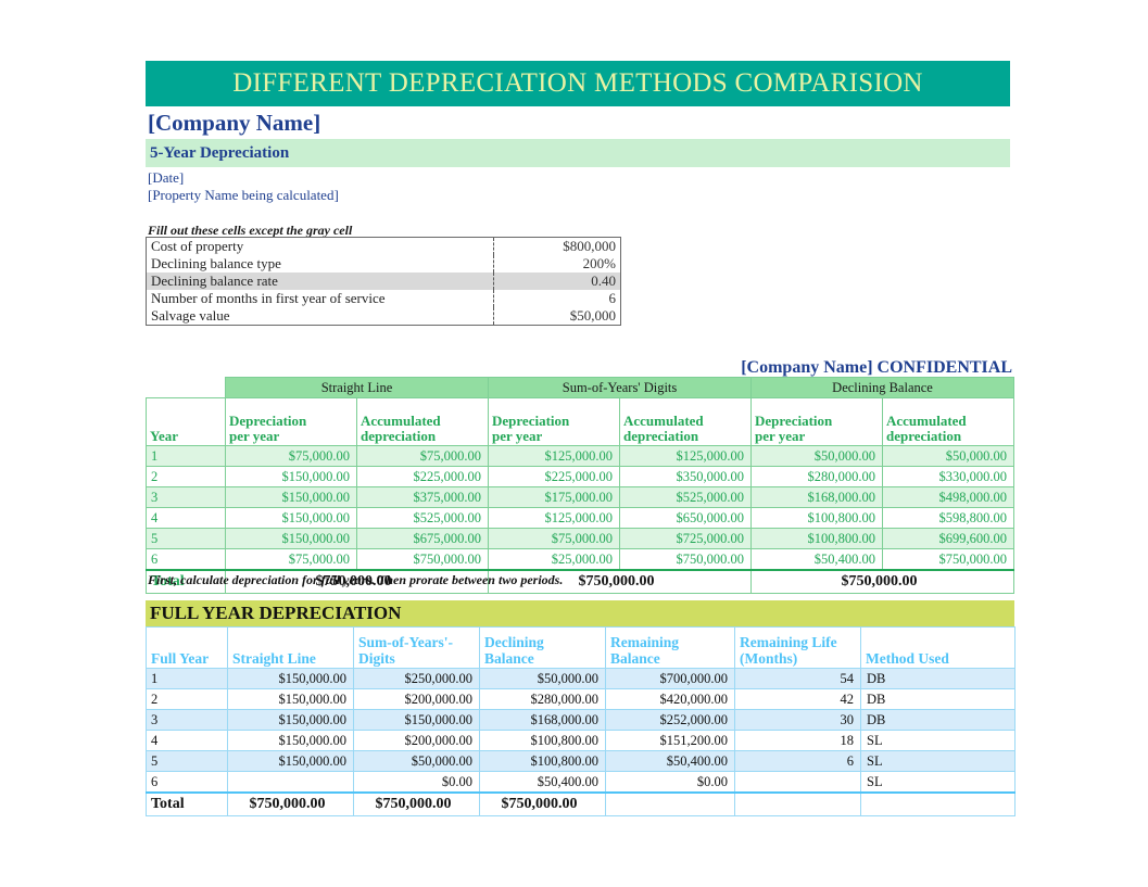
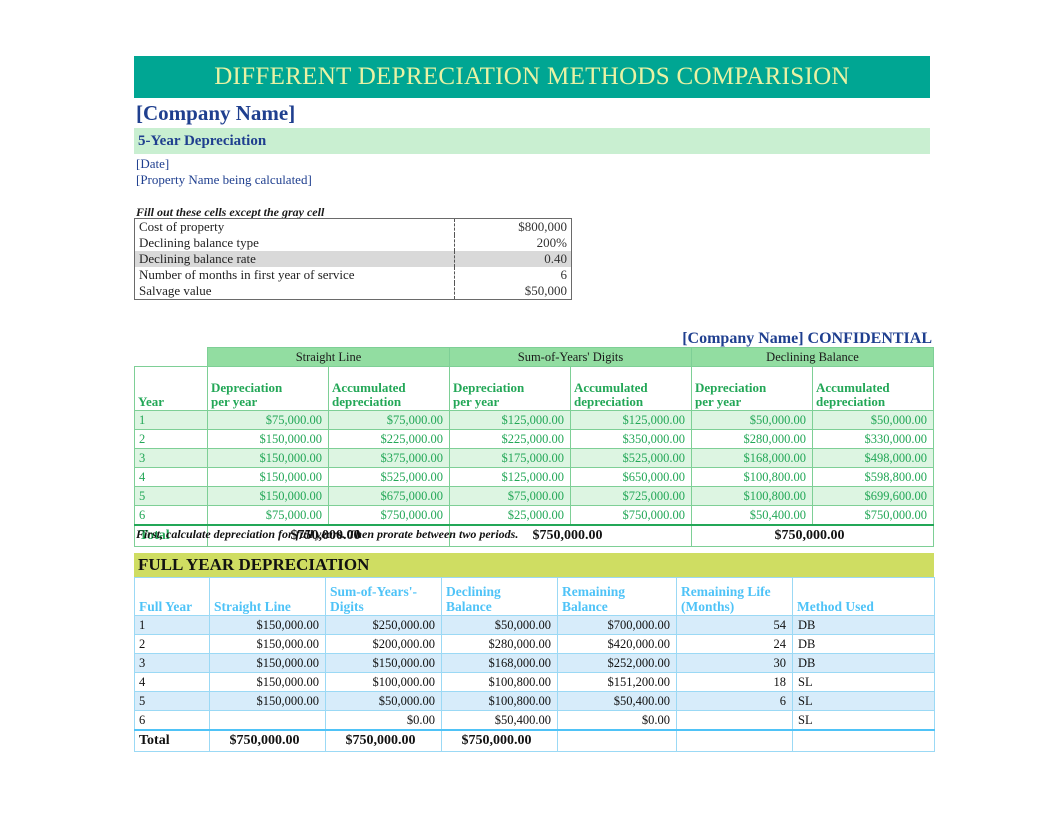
  DIFFERENT DEPRECIATION METHODS COMPARISION
  [Company Name]
  5-Year Depreciation
  [Date]
  [Property Name being calculated]
  Fill out these cells except the gray cell
  Cost of property	$800,000
  Declining balance type	200%
  Declining balance rate	0.40
  Number of months in first year of service	6
  Salvage value	$50,000
  [Company Name] CONFIDENTIAL
  	Straight Line	Sum-of-Years' Digits	Declining Balance
  Year	Depreciation per year	Accumulated depreciation	Depreciation per year	Accumulated depreciation	Depreciation per year	Accumulated depreciation
  1	$75,000.00	$75,000.00	$125,000.00	$125,000.00	$50,000.00	$50,000.00
  2	$150,000.00	$225,000.00	$225,000.00	$350,000.00	$280,000.00	$330,000.00
  3	$150,000.00	$375,000.00	$175,000.00	$525,000.00	$168,000.00	$498,000.00
  4	$150,000.00	$525,000.00	$125,000.00	$650,000.00	$100,800.00	$598,800.00
  5	$150,000.00	$675,000.00	$75,000.00	$725,000.00	$100,800.00	$699,600.00
  6	$75,000.00	$750,000.00	$25,000.00	$750,000.00	$50,400.00	$750,000.00
  Total	$750,000.00	$750,000.00	$750,000.00
  First, calculate depreciation for full years. Then prorate between two periods.
  FULL YEAR DEPRECIATION
  Full Year	Straight Line	Sum-of-Years'- Digits	Declining Balance	Remaining Balance	Remaining Life (Months)	Method Used
  1	$150,000.00	$250,000.00	$50,000.00	$700,000.00	54	DB
- 2	$150,000.00	$200,000.00	$280,000.00	$420,000.00	42	DB
+ 2	$150,000.00	$200,000.00	$280,000.00	$420,000.00	24	DB
  3	$150,000.00	$150,000.00	$168,000.00	$252,000.00	30	DB
- 4	$150,000.00	$200,000.00	$100,800.00	$151,200.00	18	SL
+ 4	$150,000.00	$100,000.00	$100,800.00	$151,200.00	18	SL
  5	$150,000.00	$50,000.00	$100,800.00	$50,400.00	6	SL
  6		$0.00	$50,400.00	$0.00		SL
  Total	$750,000.00	$750,000.00	$750,000.00
